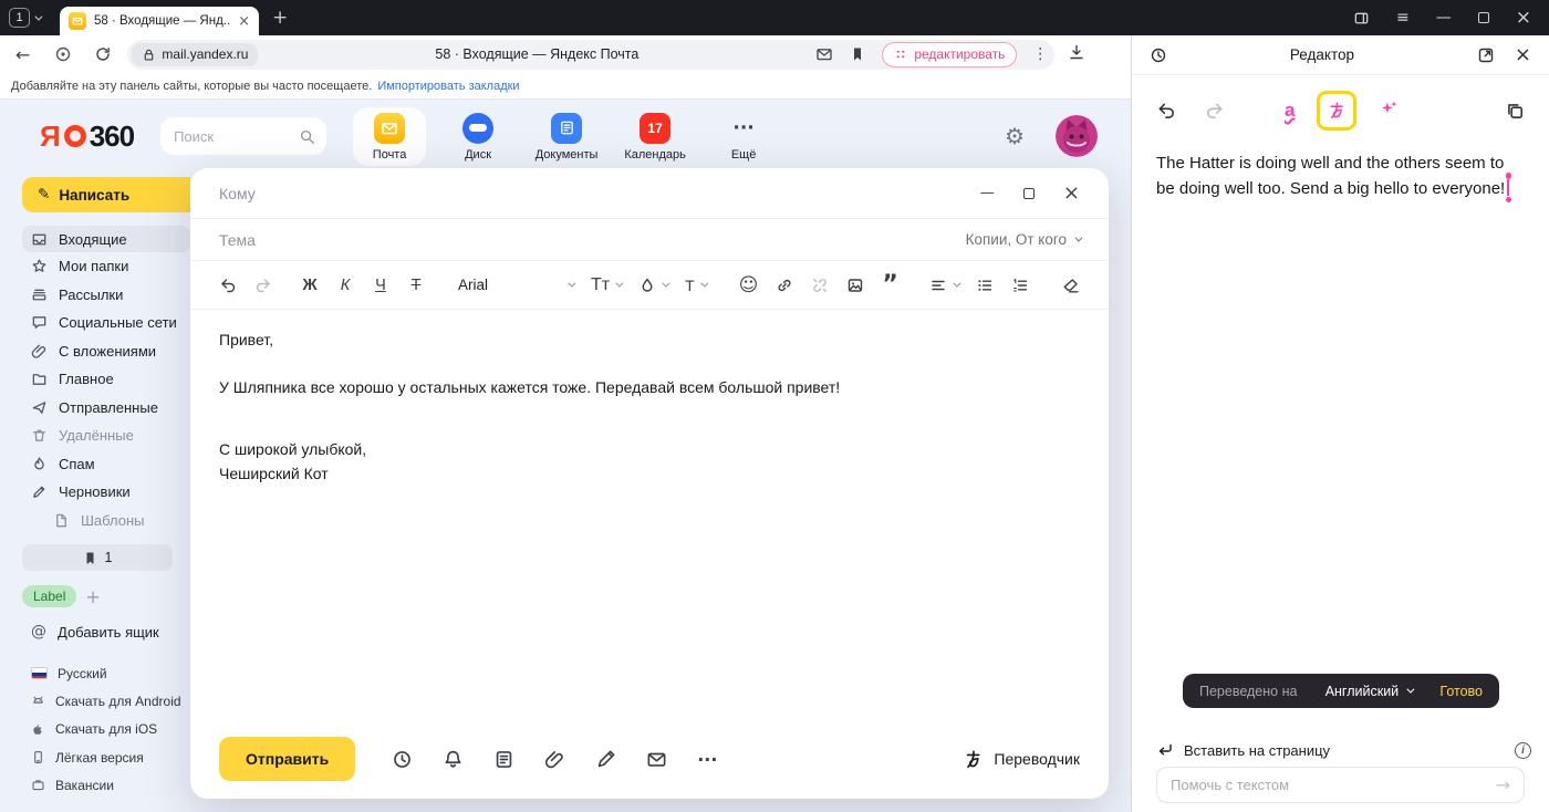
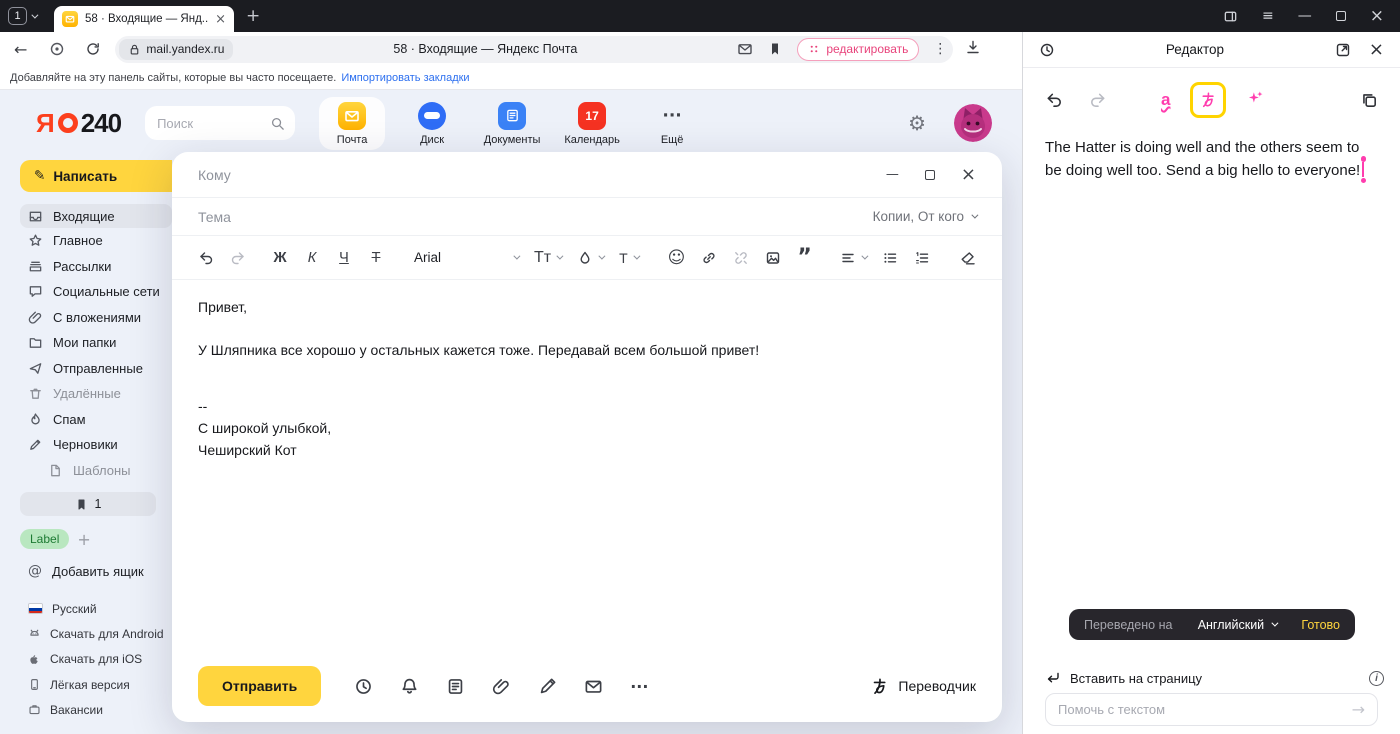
  1
  58 · Входящие — Янд..
  ×
  +
  ≡
  —
  ×
  ←
  mail.yandex.ru
  58 · Входящие — Яндекс Почта
  редактировать
  ⋮
  Добавляйте на эту панель сайты, которые вы часто посещаете.
  Импортировать закладки
  Я
- 360
+ 240
  Поиск
  Почта
  Диск
  Документы
  17
  Календарь
  ···
  Ещё
  ⚙
  ✎
  Написать
  Входящие
- Мои папки
+ Главное
  Рассылки
  Социальные сети
  С вложениями
- Главное
+ Мои папки
  Отправленные
  Удалённые
  Спам
  Черновики
  Шаблоны
  1
  Label
  +
  @
  Добавить ящик
  Русский
  Скачать для Android
  Скачать для iOS
  Лёгкая версия
  Вакансии
  Кому
  —
  ×
  Тема
  Копии, От кого
  Ж
  К
  Ч
  Т
  Arial
  Tт
  Т
  ☺
  ”
  Привет,
  У Шляпника все хорошо у остальных кажется тоже. Передавай всем большой привет!
+ --
  С широкой улыбкой,
  Чеширский Кот
  Отправить
  ···
  Переводчик
  Редактор
  ×
  a
  The Hatter is doing well and the others seem to be doing well too. Send a big hello to everyone!
  Переведено на
  Английский
  Готово
  Вставить на страницу
  i
  Помочь с текстом
  →
